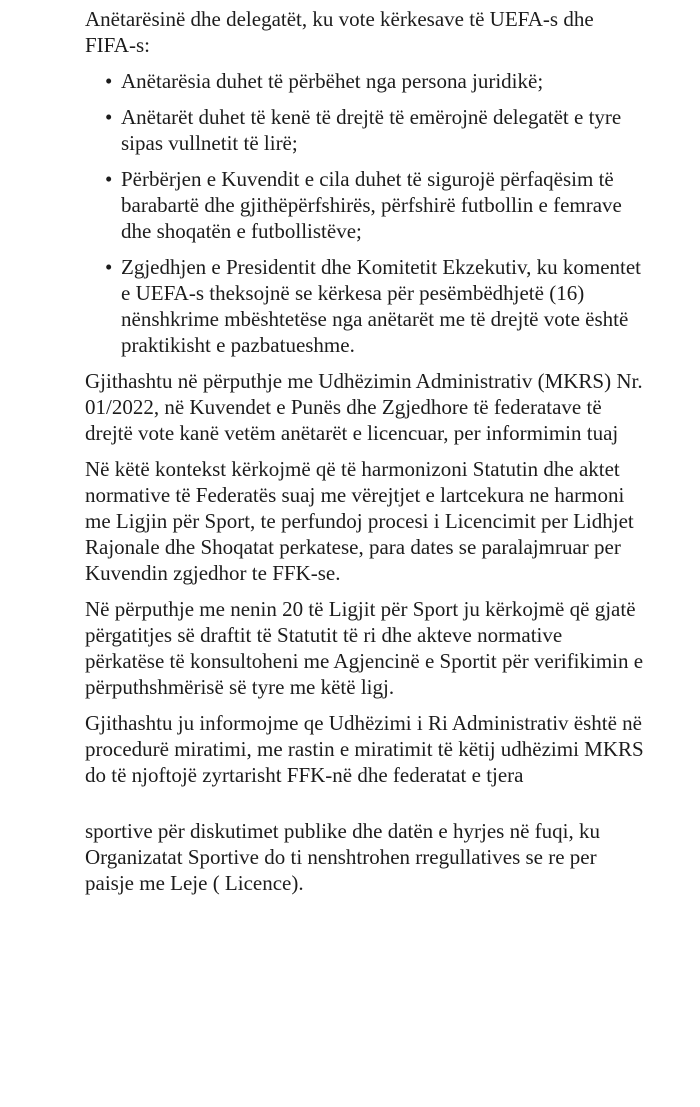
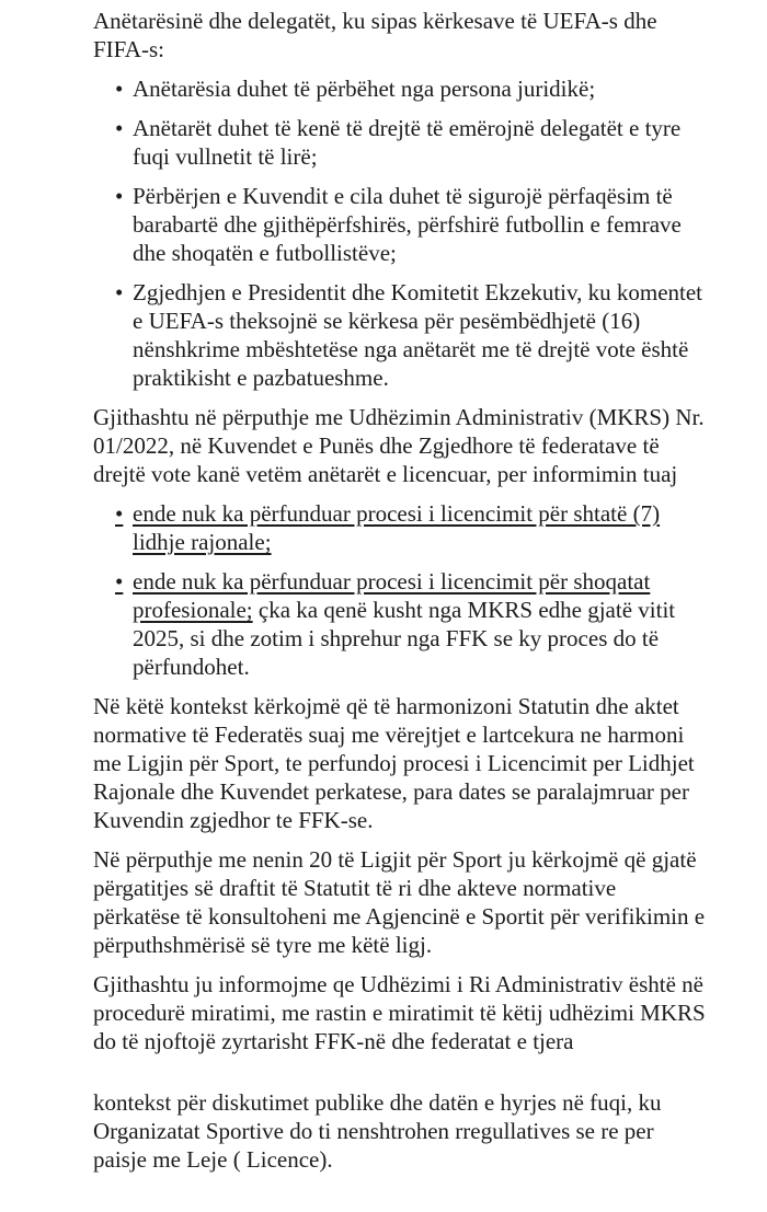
- Anëtarësinë dhe delegatët, ku vote kërkesave të UEFA-s dhe FIFA-s:
+ Anëtarësinë dhe delegatët, ku sipas kërkesave të UEFA-s dhe FIFA-s:
  Anëtarësia duhet të përbëhet nga persona juridikë;
- Anëtarët duhet të kenë të drejtë të emërojnë delegatët e tyre sipas vullnetit të lirë;
+ Anëtarët duhet të kenë të drejtë të emërojnë delegatët e tyre fuqi vullnetit të lirë;
  Përbërjen e Kuvendit e cila duhet të sigurojë përfaqësim të barabartë dhe gjithëpërfshirës, përfshirë futbollin e femrave dhe shoqatën e futbollistëve;
  Zgjedhjen e Presidentit dhe Komitetit Ekzekutiv, ku komentet e UEFA-s theksojnë se kërkesa për pesëmbëdhjetë (16) nënshkrime mbështetëse nga anëtarët me të drejtë vote është praktikisht e pazbatueshme.
  Gjithashtu në përputhje me Udhëzimin Administrativ (MKRS) Nr. 01/2022, në Kuvendet e Punës dhe Zgjedhore të federatave të drejtë vote kanë vetëm anëtarët e licencuar, per informimin tuaj
+ ende nuk ka përfunduar procesi i licencimit për shtatë (7) lidhje rajonale;
+ ende nuk ka përfunduar procesi i licencimit për shoqatat profesionale; çka ka qenë kusht nga MKRS edhe gjatë vitit 2025, si dhe zotim i shprehur nga FFK se ky proces do të përfundohet.
- Në këtë kontekst kërkojmë që të harmonizoni Statutin dhe aktet normative të Federatës suaj me vërejtjet e lartcekura ne harmoni me Ligjin për Sport, te perfundoj procesi i Licencimit per Lidhjet Rajonale dhe Shoqatat perkatese, para dates se paralajmruar per Kuvendin zgjedhor te FFK-se.
+ Në këtë kontekst kërkojmë që të harmonizoni Statutin dhe aktet normative të Federatës suaj me vërejtjet e lartcekura ne harmoni me Ligjin për Sport, te perfundoj procesi i Licencimit per Lidhjet Rajonale dhe Kuvendet perkatese, para dates se paralajmruar per Kuvendin zgjedhor te FFK-se.
  Në përputhje me nenin 20 të Ligjit për Sport ju kërkojmë që gjatë përgatitjes së draftit të Statutit të ri dhe akteve normative përkatëse të konsultoheni me Agjencinë e Sportit për verifikimin e përputhshmërisë së tyre me këtë ligj.
  Gjithashtu ju informojme qe Udhëzimi i Ri Administrativ është në procedurë miratimi, me rastin e miratimit të këtij udhëzimi MKRS do të njoftojë zyrtarisht FFK-në dhe federatat e tjera
- sportive për diskutimet publike dhe datën e hyrjes në fuqi, ku Organizatat Sportive do ti nenshtrohen rregullatives se re per paisje me Leje ( Licence).
+ kontekst për diskutimet publike dhe datën e hyrjes në fuqi, ku Organizatat Sportive do ti nenshtrohen rregullatives se re per paisje me Leje ( Licence).
